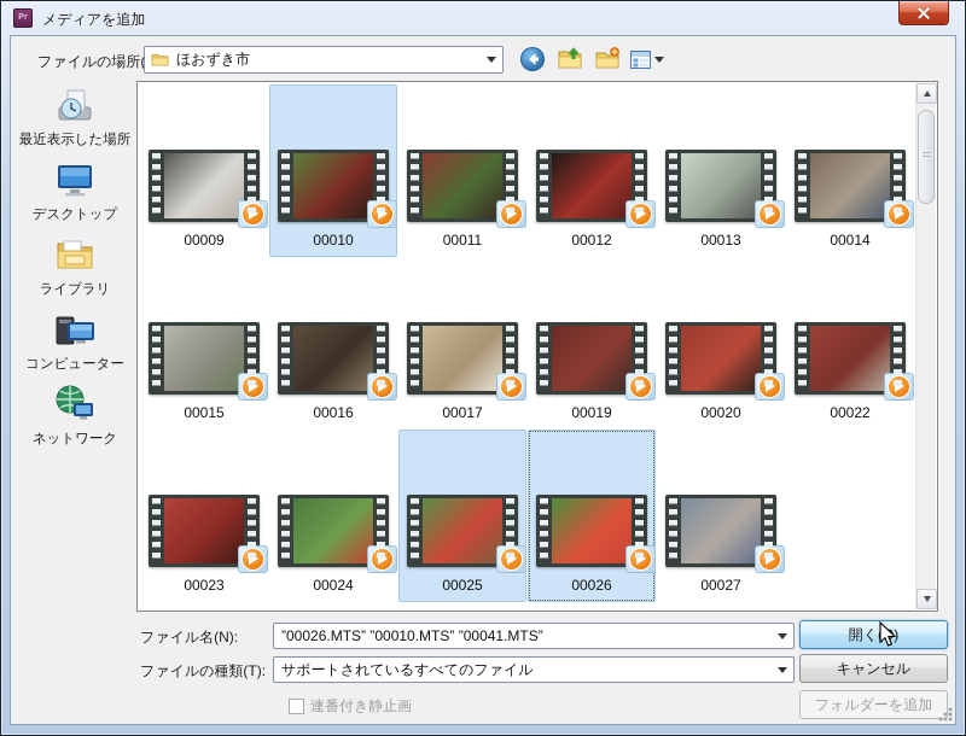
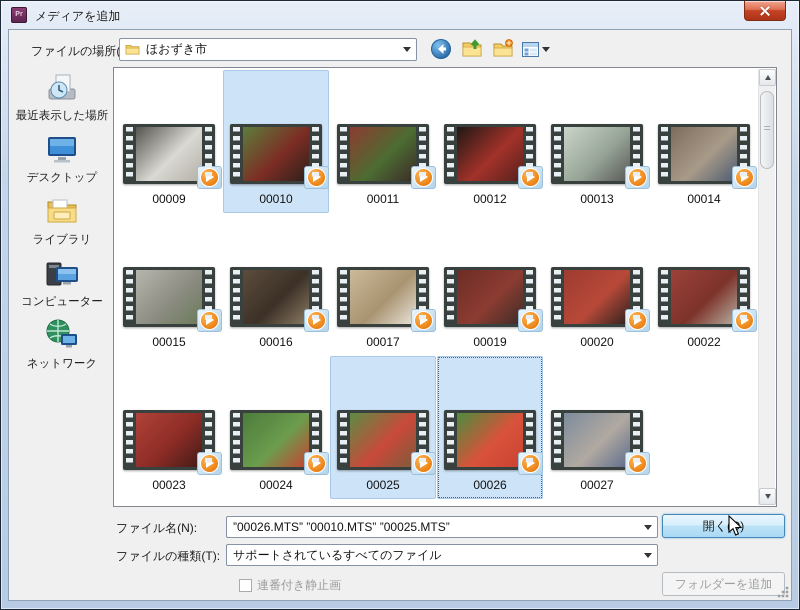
  メディアを追加
  ほおずき市
  最近表示した場所
  デスクトップ
  ライブラリ
  コンピューター
  ネットワーク
  00009
  00010
  00011
  00012
  00013
  00014
  00015
  00016
  00017
  00019
  00020
  00022
  00023
  00024
  00025
  00026
  00027
  ファイル名(N):
- ”00026.MTS” ”00010.MTS” ”00041.MTS”
+ ”00026.MTS” ”00010.MTS” ”00025.MTS”
  ファイルの種類(T):
  サポートされているすべてのファイル
- キャンセル
  フォルダーを追加
  連番付き静止画
